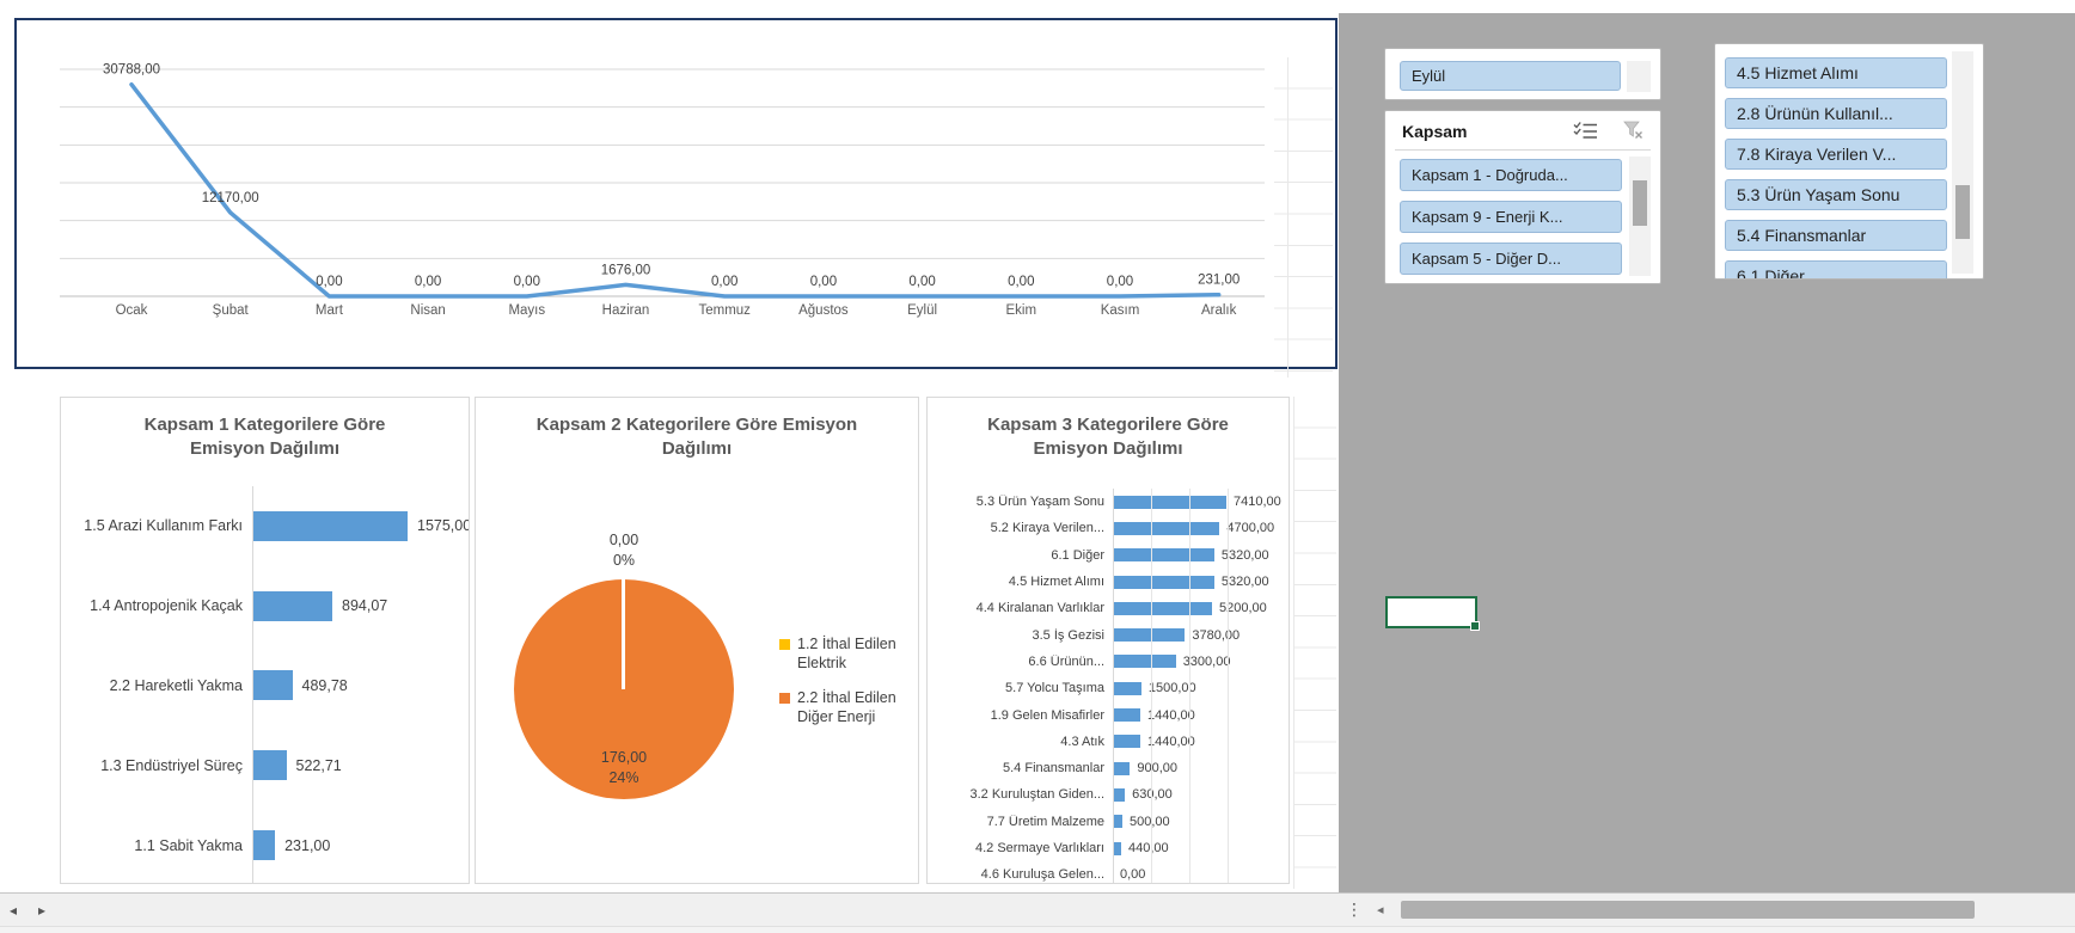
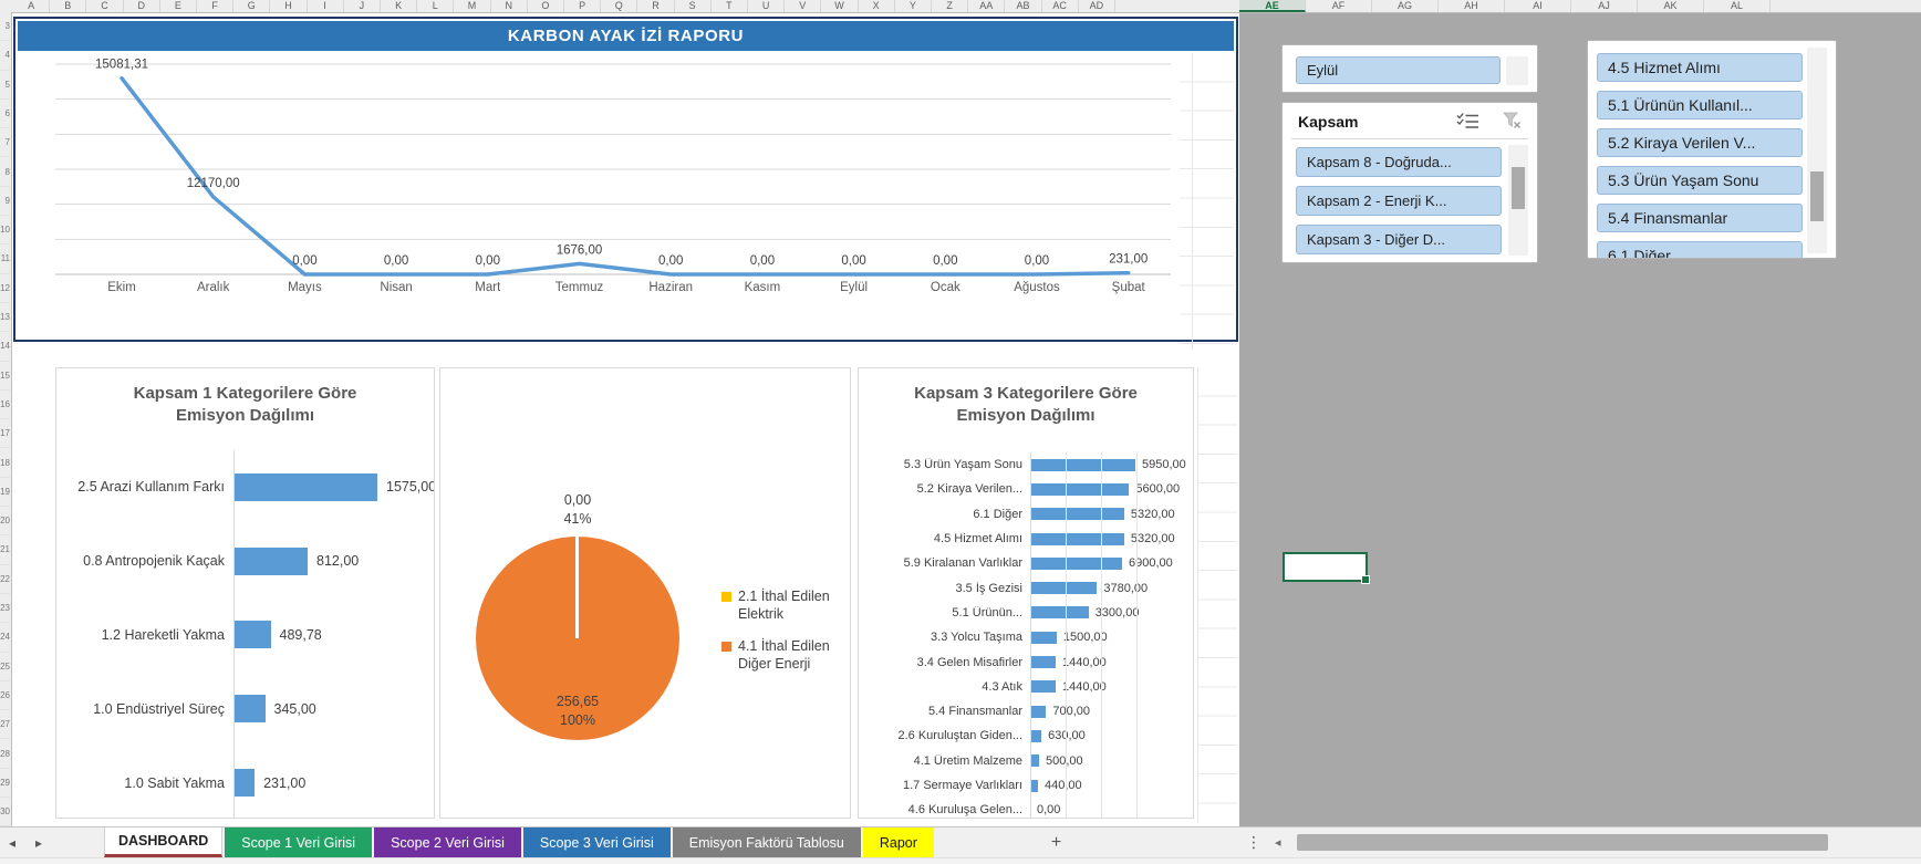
+ A
+ B
+ C
+ D
+ E
+ F
+ G
+ H
+ I
+ J
+ K
+ L
+ M
+ N
+ O
+ P
+ Q
+ R
+ S
+ T
+ U
+ V
+ W
+ X
+ Y
+ Z
+ AA
+ AB
+ AC
+ AD
+ AE
+ AF
+ AG
+ AH
+ AI
+ AJ
+ AK
+ AL
+ 3
+ 4
+ 5
+ 6
+ 7
+ 8
+ 9
+ 10
+ 11
+ 12
+ 13
+ 14
+ 15
+ 16
+ 17
+ 18
+ 19
+ 20
+ 21
+ 22
+ 23
+ 24
+ 25
+ 26
+ 27
+ 28
+ 29
+ 30
+ KARBON AYAK İZİ RAPORU
- 30788,00
+ 15081,31
- Ocak
+ Ekim
  12170,00
- Şubat
+ Aralık
  0,00
- Mart
+ Mayıs
  0,00
  Nisan
  0,00
- Mayıs
+ Mart
  1676,00
- Haziran
+ Temmuz
  0,00
- Temmuz
+ Haziran
  0,00
- Ağustos
+ Kasım
  0,00
  Eylül
  0,00
- Ekim
+ Ocak
  0,00
- Kasım
+ Ağustos
  231,00
- Aralık
+ Şubat
  Kapsam 1 Kategorilere Göre Emisyon Dağılımı
- 1.5 Arazi Kullanım Farkı
+ 2.5 Arazi Kullanım Farkı
  1575,00
- 1.4 Antropojenik Kaçak
+ 0.8 Antropojenik Kaçak
- 894,07
+ 812,00
- 2.2 Hareketli Yakma
+ 1.2 Hareketli Yakma
  489,78
- 1.3 Endüstriyel Süreç
+ 1.0 Endüstriyel Süreç
- 522,71
+ 345,00
- 1.1 Sabit Yakma
+ 1.0 Sabit Yakma
  231,00
- Kapsam 2 Kategorilere Göre Emisyon Dağılımı
  0,00
- 0%
+ 41%
- 176,00
+ 256,65
- 24%
+ 100%
- 1.2 İthal Edilen Elektrik
+ 2.1 İthal Edilen Elektrik
- 2.2 İthal Edilen Diğer Enerji
+ 4.1 İthal Edilen Diğer Enerji
  Kapsam 3 Kategorilere Göre Emisyon Dağılımı
  5.3 Ürün Yaşam Sonu
- 7410,00
+ 5950,00
  5.2 Kiraya Verilen...
- 4700,00
+ 5600,00
  6.1 Diğer
  5320,00
  4.5 Hizmet Alımı
  5320,00
- 4.4 Kiralanan Varlıklar
+ 5.9 Kiralanan Varlıklar
- 5200,00
+ 6900,00
  3.5 İş Gezisi
  3780,0
- 6.6 Ürünün...
+ 5.1 Ürünün...
  3300,0
- 5.7 Yolcu Taşıma
+ 3.3 Yolcu Taşıma
  500,00
- 1.9 Gelen Misafirler
+ 3.4 Gelen Misafirler
  440,00
  4.3 Atık
  440,00
  5.4 Finansmanlar
- 900,00
+ 700,00
- 3.2 Kuruluştan Giden...
+ 2.6 Kuruluştan Giden...
  63,00
- 7.7 Üretim Malzeme
+ 4.1 Üretim Malzeme
  500,00
- 4.2 Sermaye Varlıkları
+ 1.7 Sermaye Varlıkları
  44000
  4.6 Kuruluşa Gelen...
  0,00
  Eylül
  Kapsam
- Kapsam 1 - Doğruda...
+ Kapsam 8 - Doğruda...
- Kapsam 9 - Enerji K...
+ Kapsam 2 - Enerji K...
- Kapsam 5 - Diğer D...
+ Kapsam 3 - Diğer D...
  4.5 Hizmet Alımı
- 2.8 Ürünün Kullanıl...
+ 5.1 Ürünün Kullanıl...
- 7.8 Kiraya Verilen V...
+ 5.2 Kiraya Verilen V...
  5.3 Ürün Yaşam Sonu
  5.4 Finansmanlar
  6.1 Diğer
  ◂
  ▸
+ DASHBOARD
+ Scope 1 Veri Girisi
+ Scope 2 Veri Girisi
+ Scope 3 Veri Girisi
+ Emisyon Faktörü Tablosu
+ Rapor
+ +
  ⋮
  ◂
